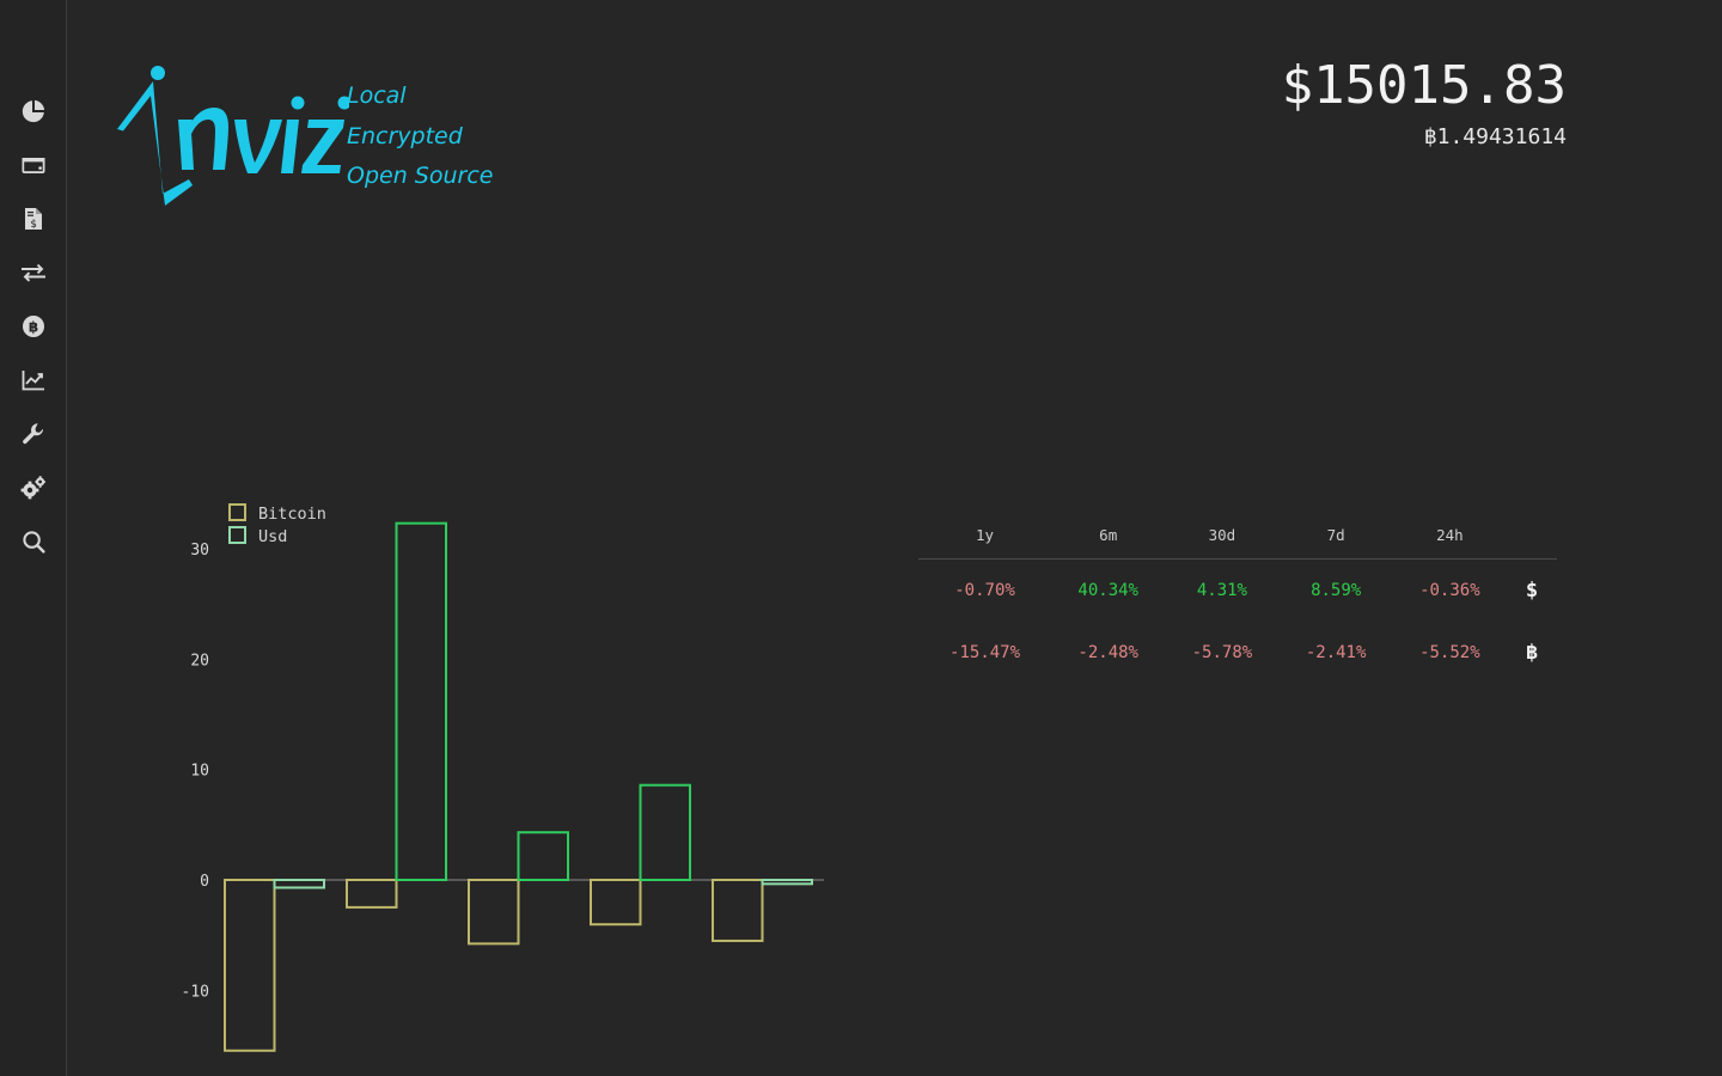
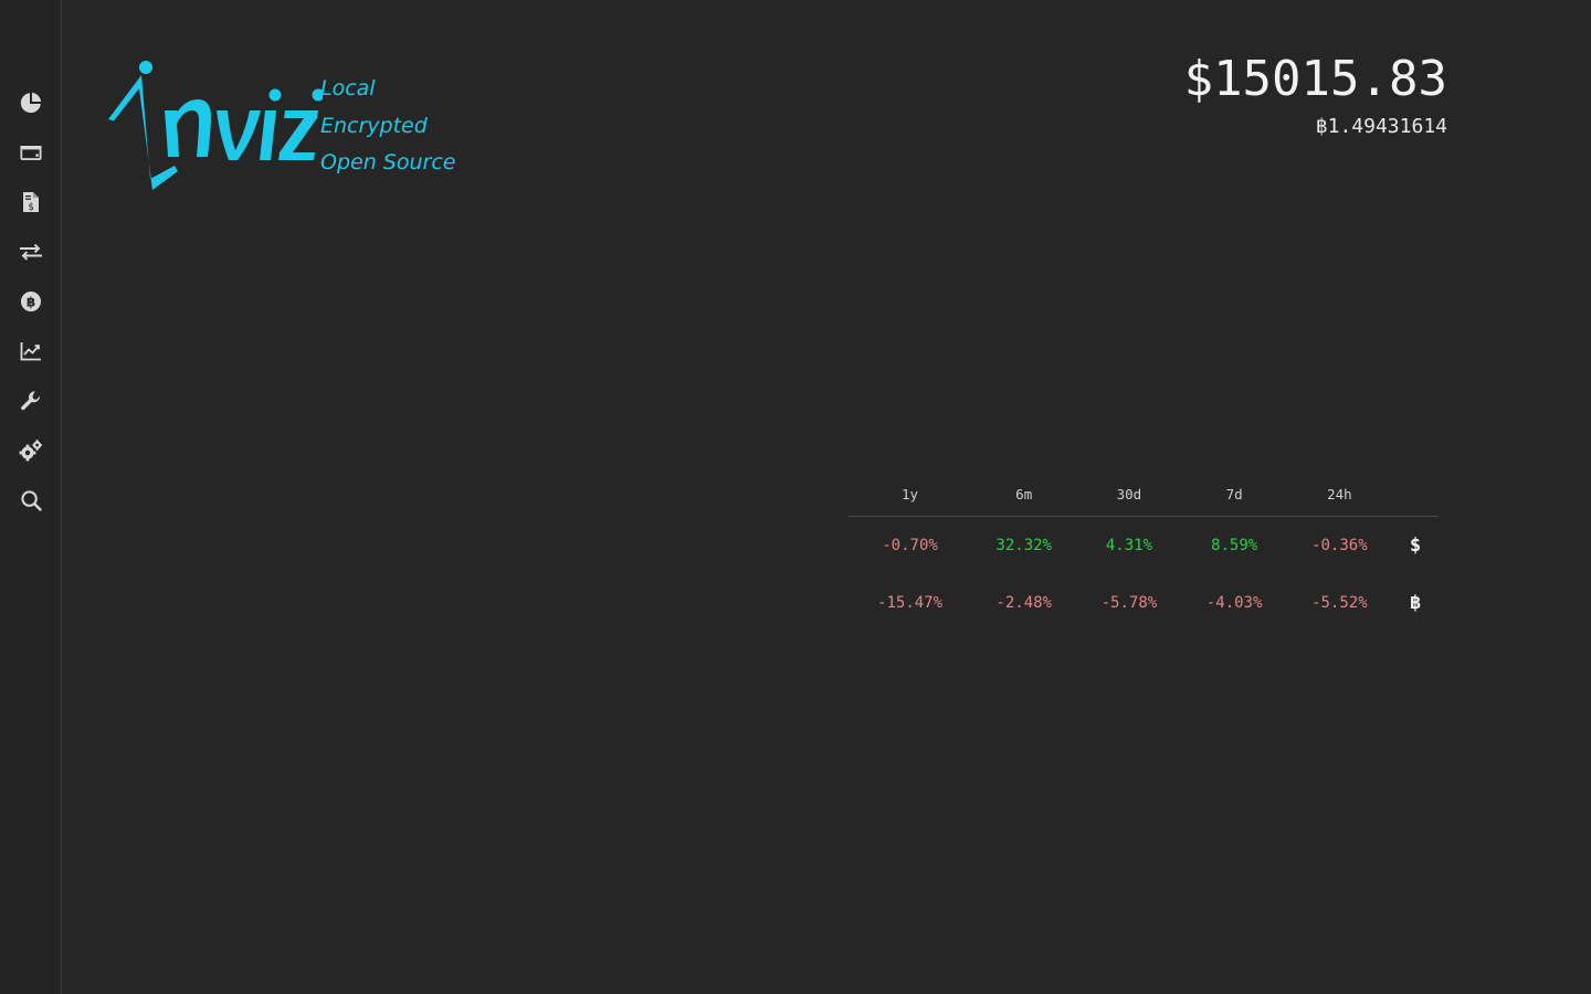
  $
  ฿
  Local
  Encrypted
  Open Source
  $15015.83
  ฿1.49431614
- 30
- 20
- 10
- 0
- -10
- Bitcoin
- Usd
  1y	6m	30d	7d	24h
- -0.70%	40.34%	4.31%	8.59%	-0.36%	$
+ -0.70%	32.32%	4.31%	8.59%	-0.36%	$
- -15.47%	-2.48%	-5.78%	-2.41%	-5.52%	฿
+ -15.47%	-2.48%	-5.78%	-4.03%	-5.52%	฿
